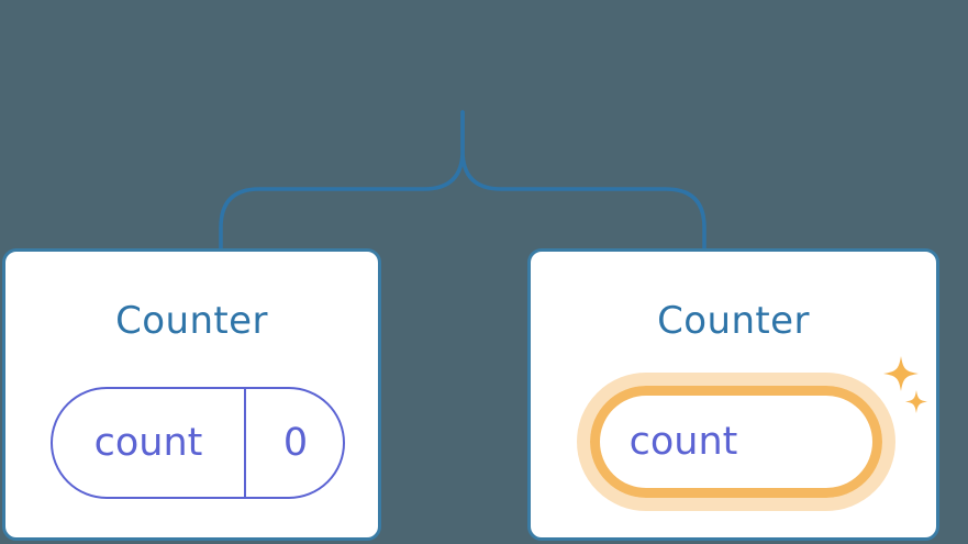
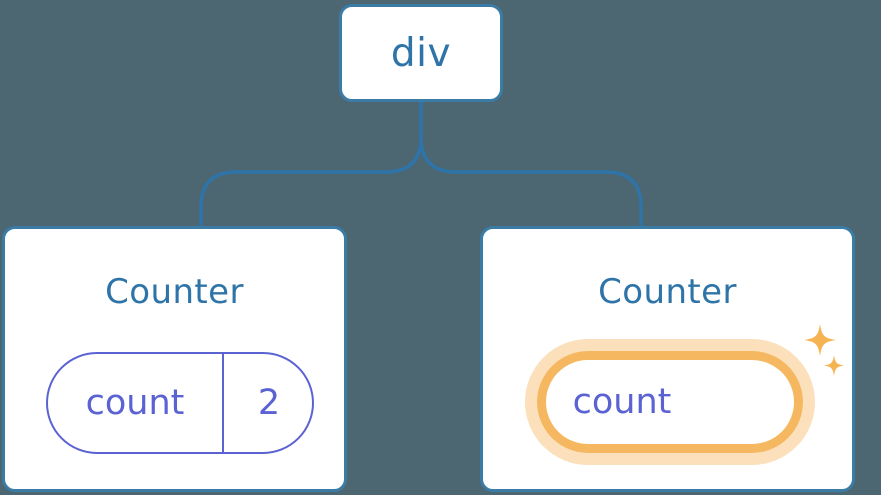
+ div
  Counter
  count
- 0
+ 2
  Counter
  count
